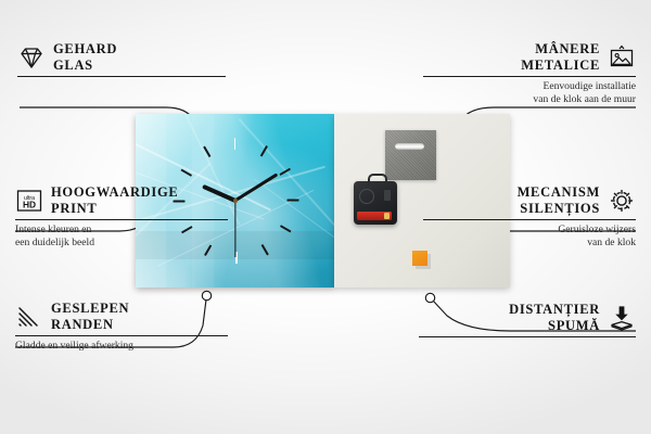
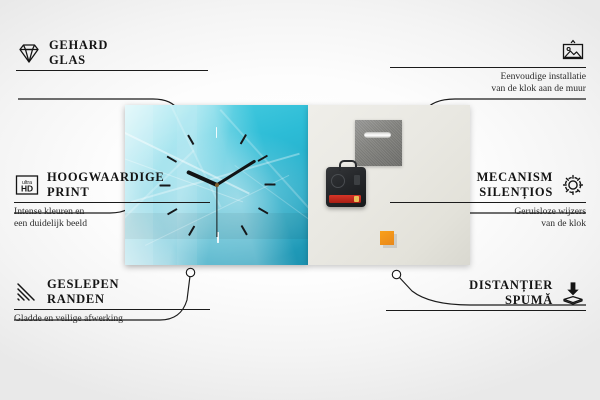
  GEHARD
  GLAS
  HD
  HOOGWAARDIGE
  PRINT
  Intense kleuren en
  een duidelijk beeld
  GESLEPEN
  RANDEN
  Gladde en veilige afwerking
- MÂNERE
- METALICE
  Eenvoudige installatie
  van de klok aan de muur
  MECANISM
  SILENȚIOS
  Geruisloze wijzers
  van de klok
  DISTANȚIER
  SPUMĂ
